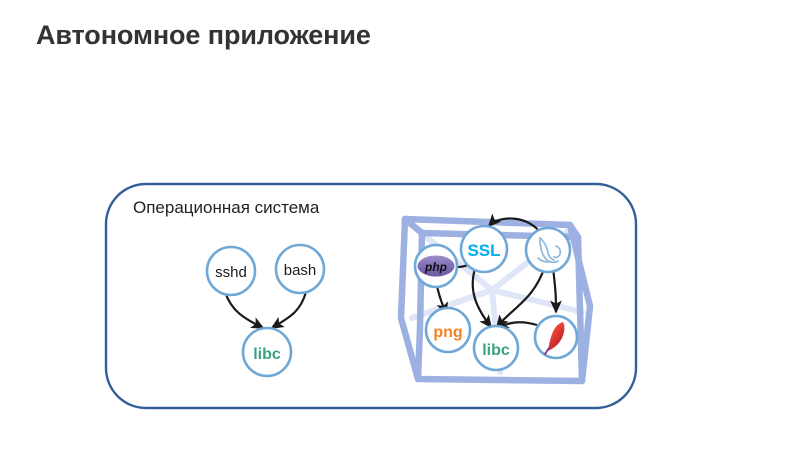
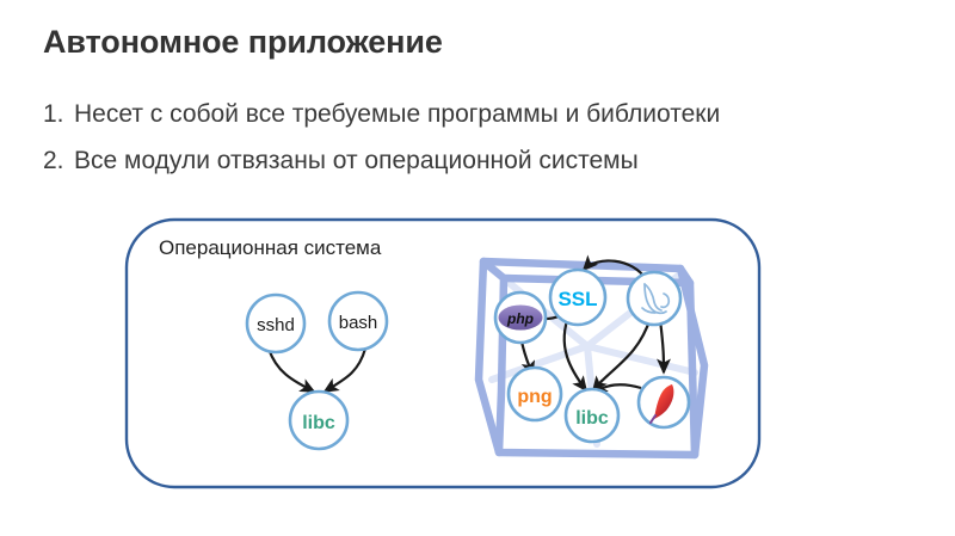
  Автономное приложение
+ 1.
+ Несет с собой все требуемые программы и библиотеки
+ 2.
+ Все модули отвязаны от операционной системы
  sshd
  bash
  libc
  php
  SSL
  png
  libc
  Операционная система
